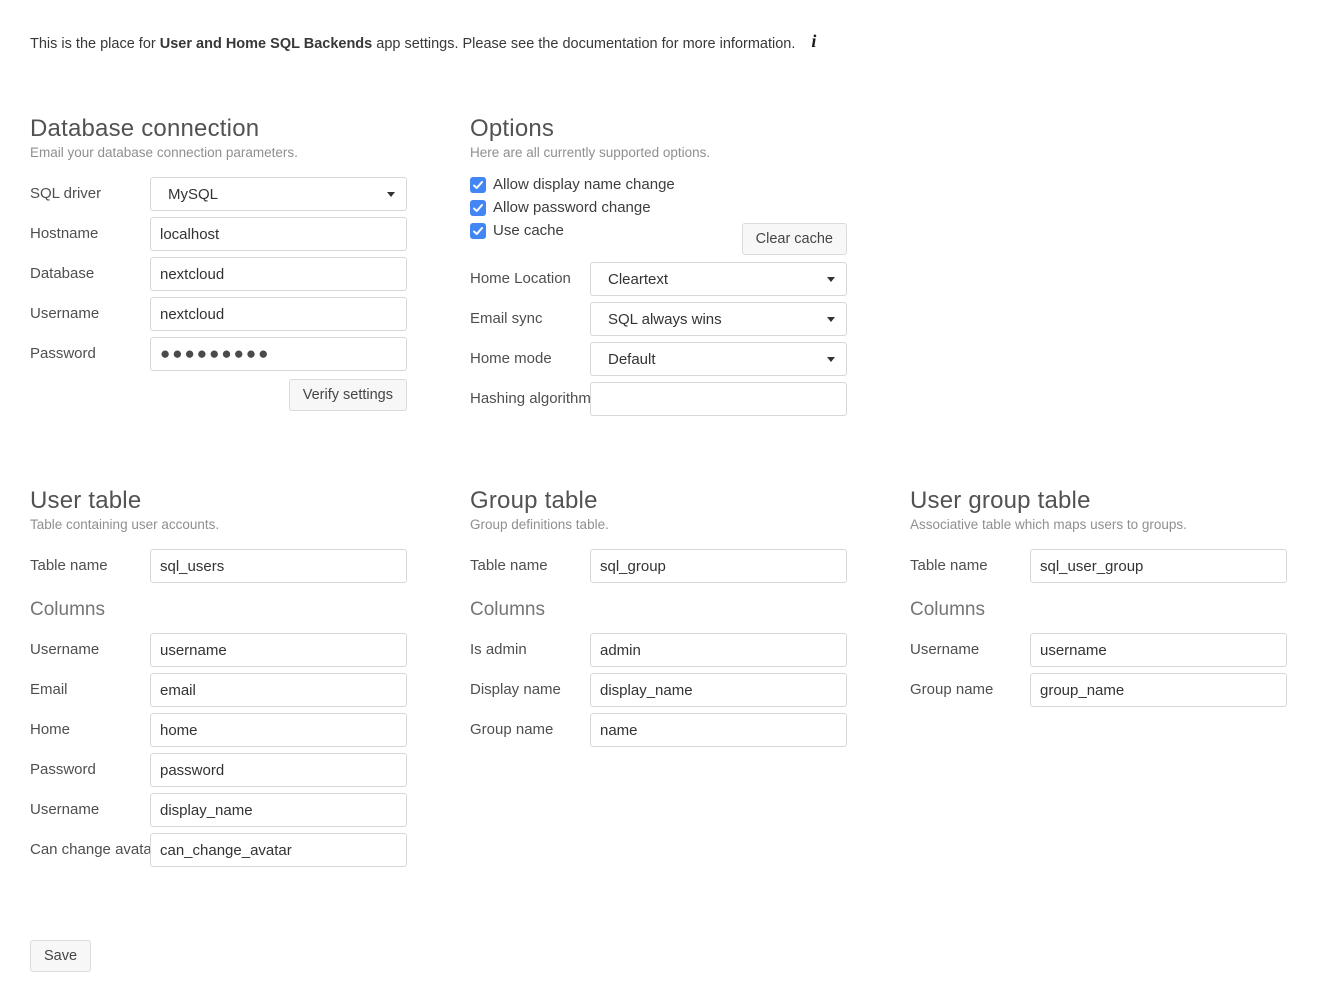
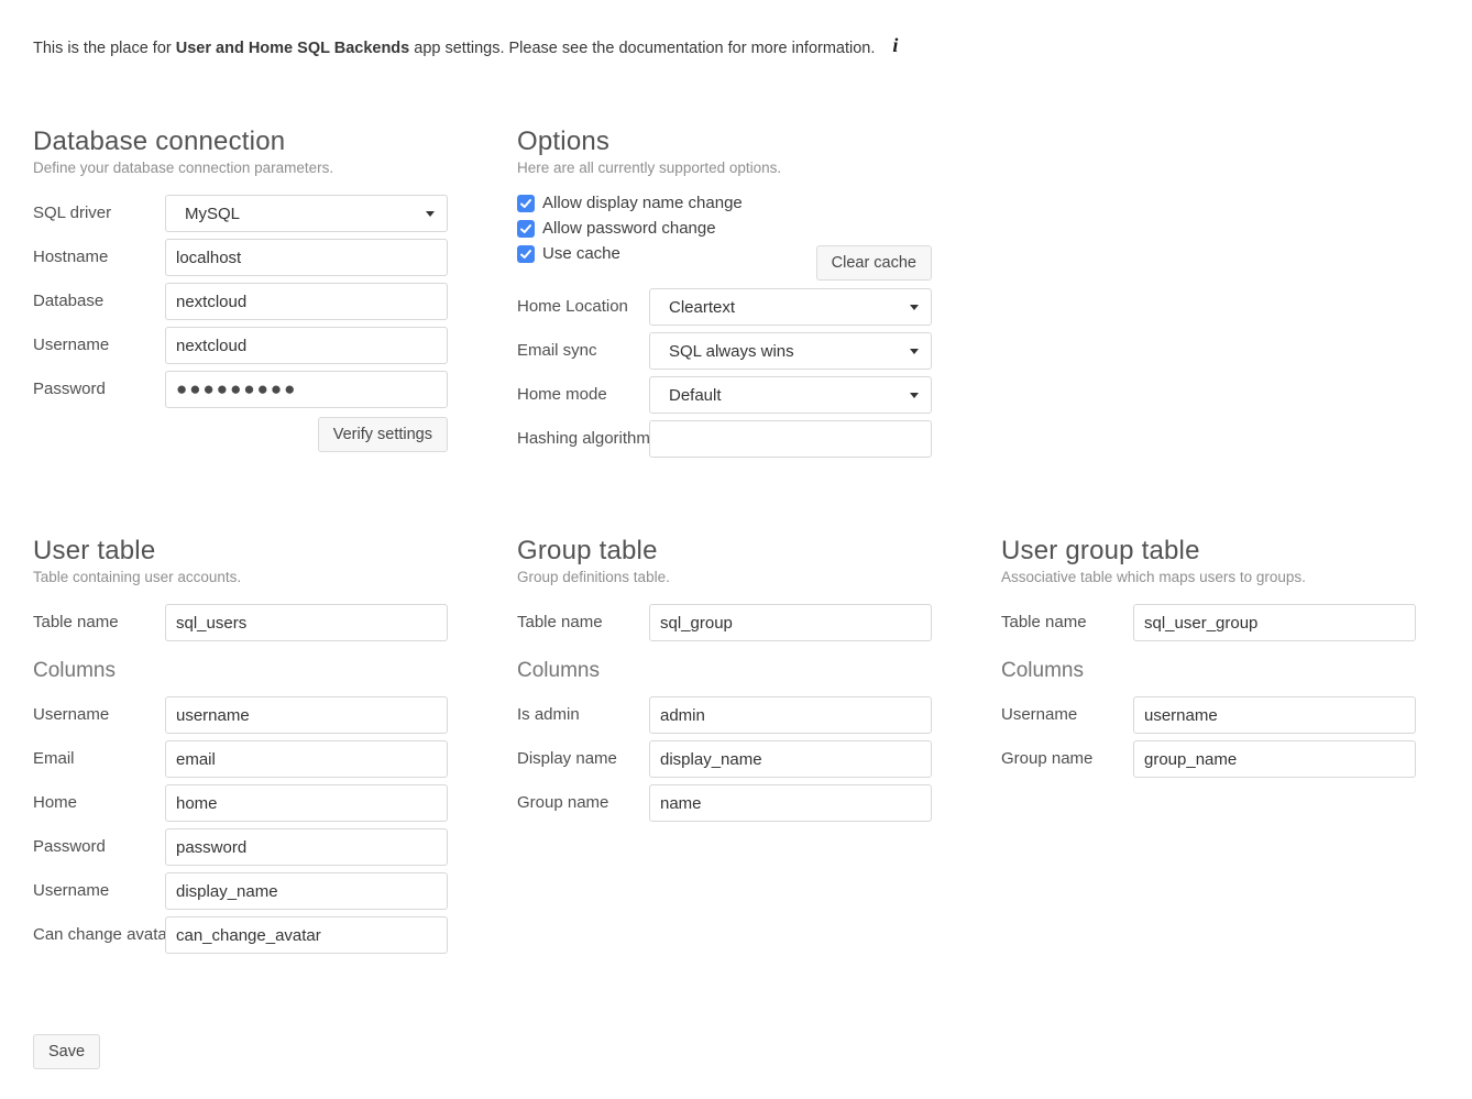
  This is the place for User and Home SQL Backends app settings. Please see the documentation for more information. i
  Database connection
- Email your database connection parameters.
+ Define your database connection parameters.
  SQL driver
  MySQL
  Hostname
  localhost
  Database
  nextcloud
  Username
  nextcloud
  Password
  ●●●●●●●●●
  Verify settings
  Options
  Here are all currently supported options.
  Allow display name change
  Allow password change
  Use cache
  Clear cache
  Home Location
  Cleartext
  Email sync
  SQL always wins
  Home mode
  Default
  Hashing algorithm
  User table
  Table containing user accounts.
  Table name
  sql_users
  Columns
  Username
  username
  Email
  email
  Home
  home
  Password
  password
  Username
  display_name
  Can change avata
  can_change_avatar
  Group table
  Group definitions table.
  Table name
  sql_group
  Columns
  Is admin
  admin
  Display name
  display_name
  Group name
  name
  User group table
  Associative table which maps users to groups.
  Table name
  sql_user_group
  Columns
  Username
  username
  Group name
  group_name
  Save
